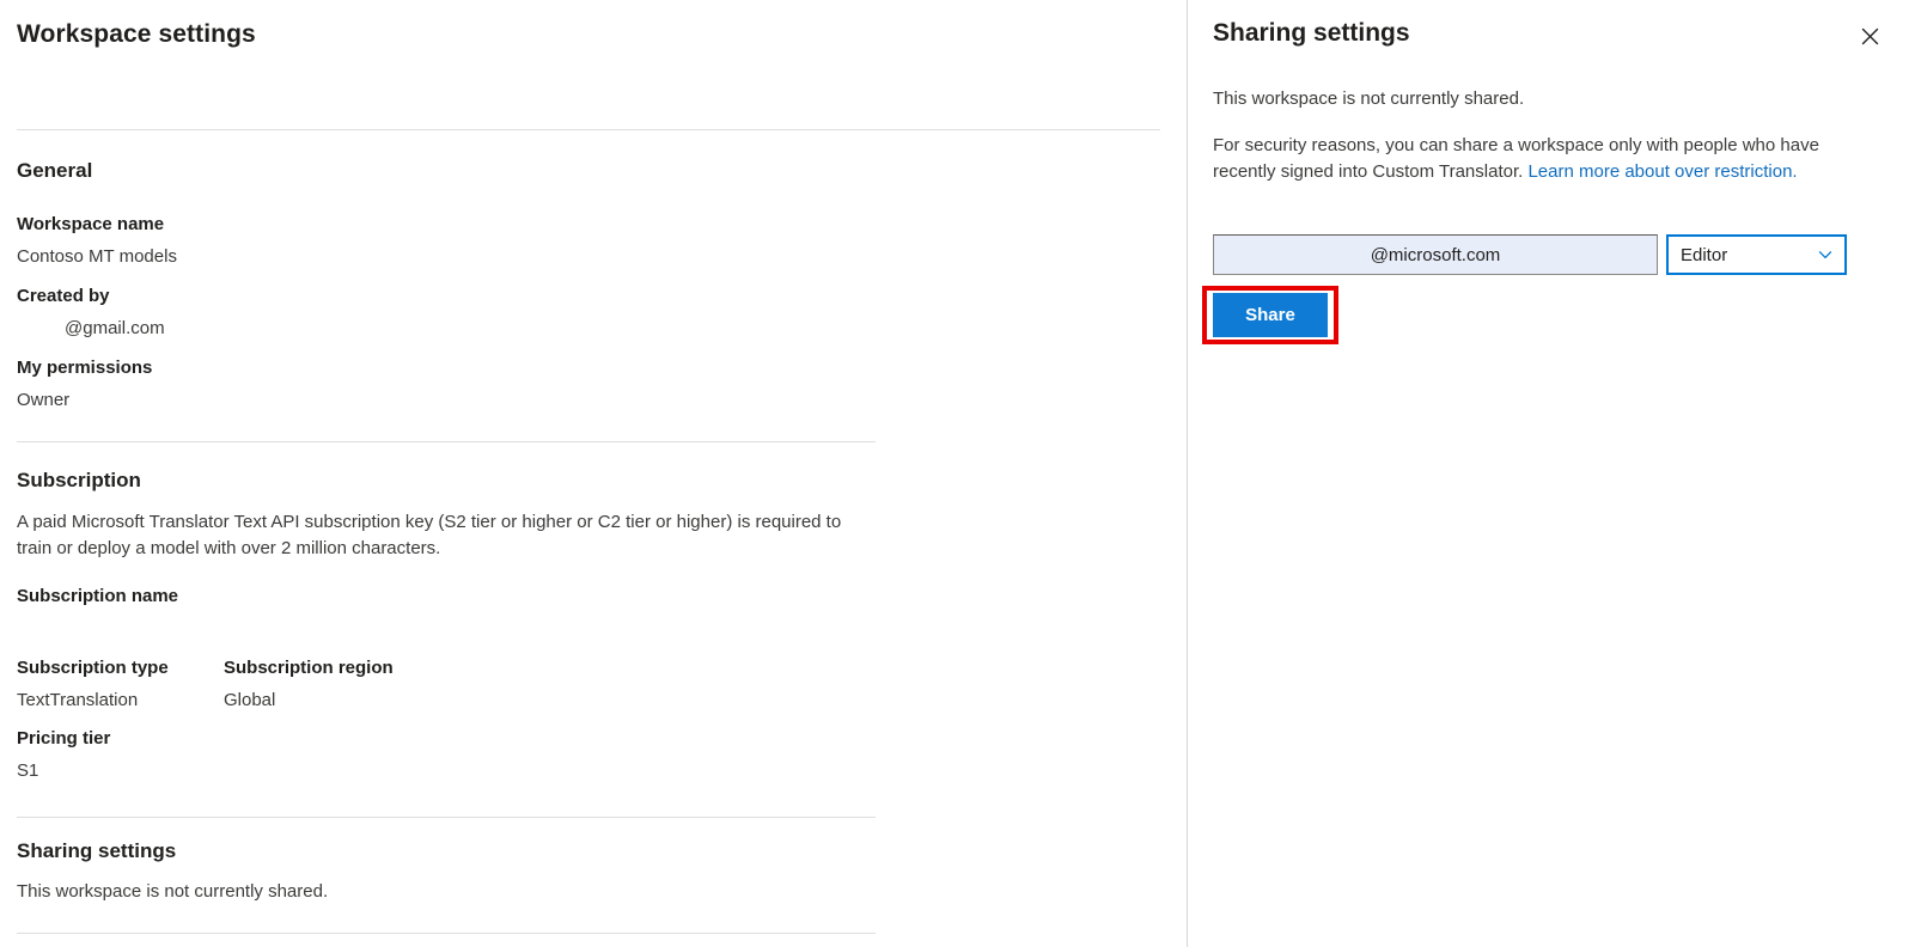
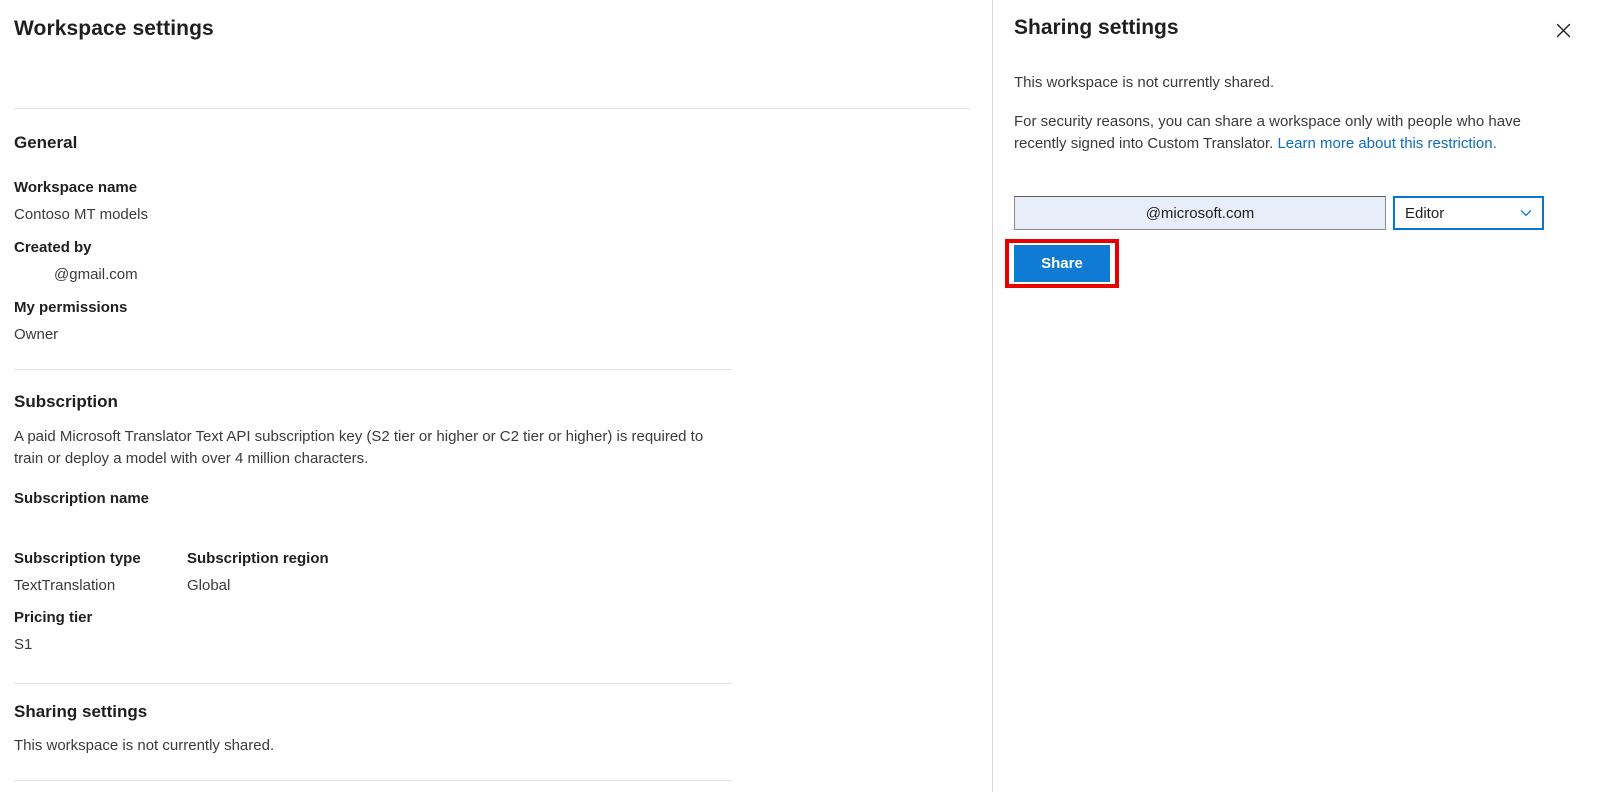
  Workspace settings
  General
  Workspace name
  Contoso MT models
  Created by
  @gmail.com
  My permissions
  Owner
  Subscription
- A paid Microsoft Translator Text API subscription key (S2 tier or higher or C2 tier or higher) is required to train or deploy a model with over 2 million characters.
+ A paid Microsoft Translator Text API subscription key (S2 tier or higher or C2 tier or higher) is required to train or deploy a model with over 4 million characters.
  Subscription name
  Subscription type
  TextTranslation
  Subscription region
  Global
  Pricing tier
  S1
  Sharing settings
  This workspace is not currently shared.
  Sharing settings
  This workspace is not currently shared.
- For security reasons, you can share a workspace only with people who have recently signed into Custom Translator. Learn more about over restriction.
+ For security reasons, you can share a workspace only with people who have recently signed into Custom Translator. Learn more about this restriction.
  @microsoft.com
  Editor
  Share
